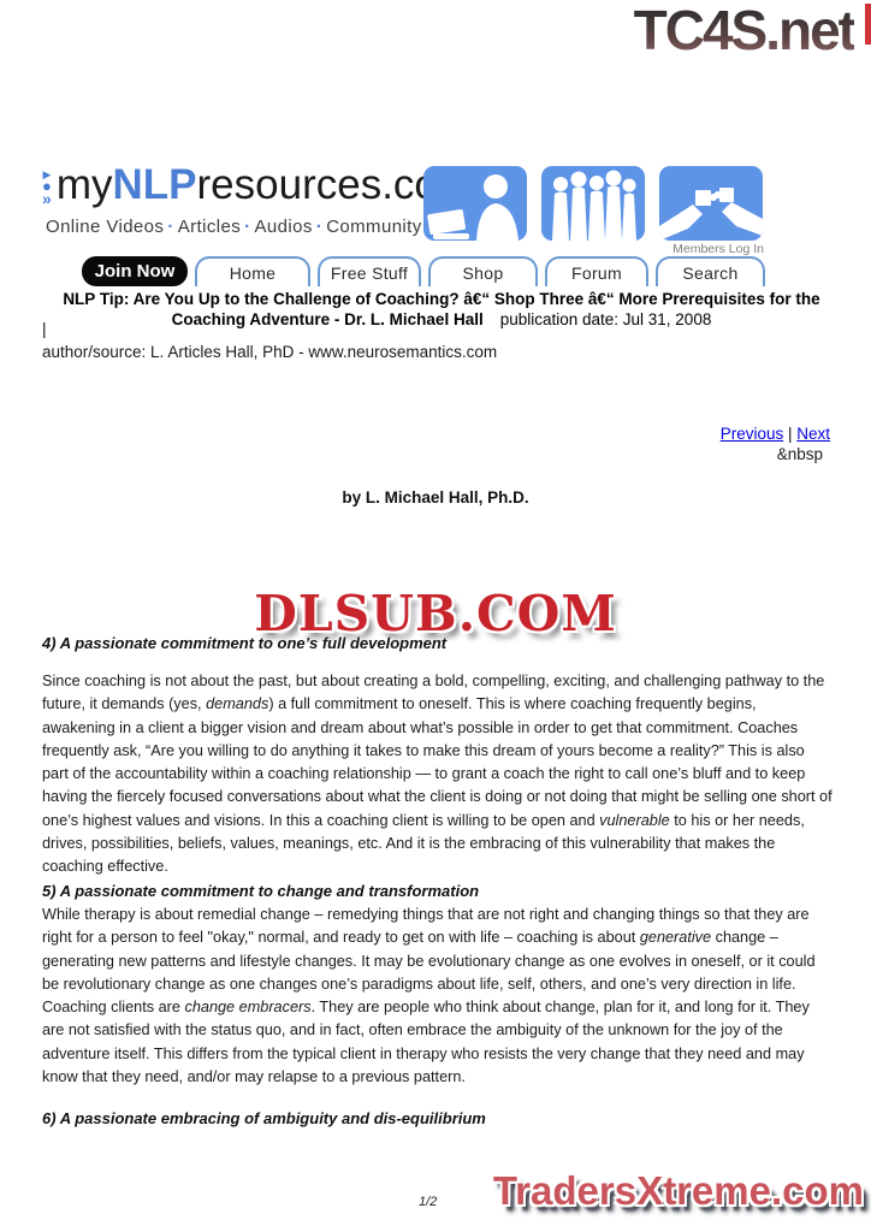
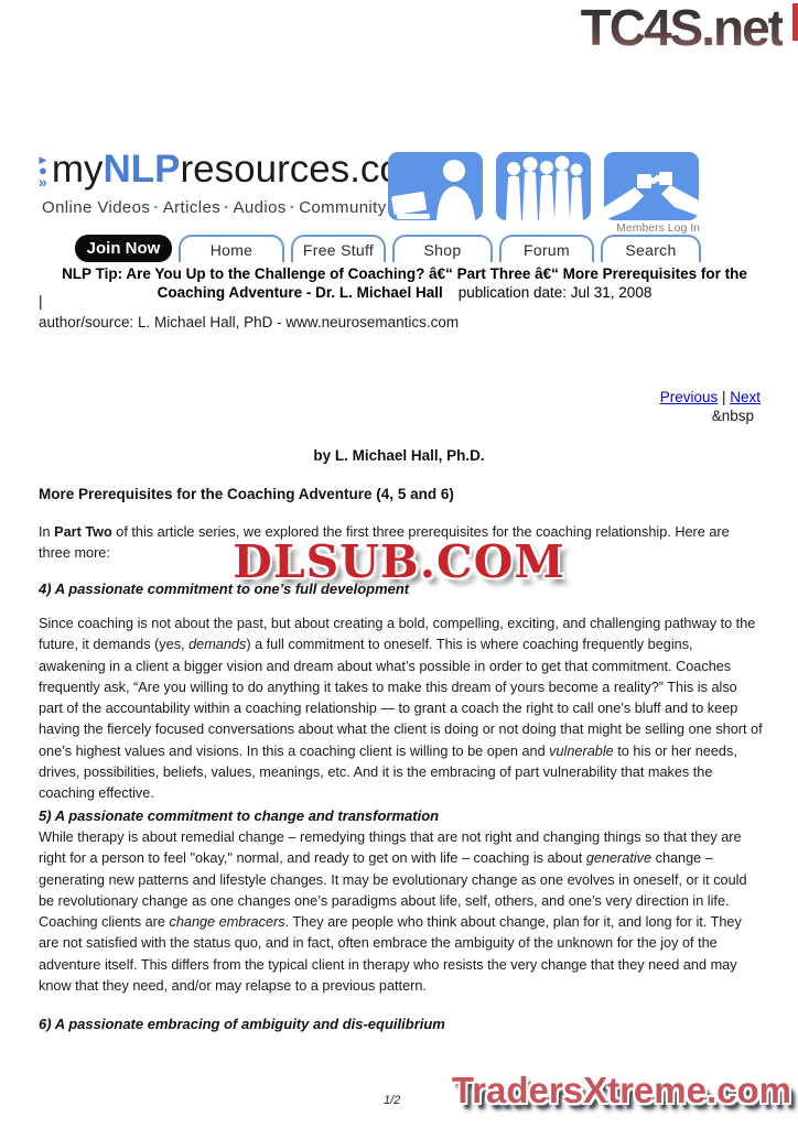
  TC4S.net
  ▶
  ●
  »
  myNLPresources.c
  Online Videos · Articles · Audios · Community
  Members Log In
  Join Now
  Home
  Free Stuff
  Shop
  Forum
  Search
- NLP Tip: Are You Up to the Challenge of Coaching? â€“ Shop Three â€“ More Prerequisites for the Coaching Adventure - Dr. L. Michael Hall publication date: Jul 31, 2008
+ NLP Tip: Are You Up to the Challenge of Coaching? â€“ Part Three â€“ More Prerequisites for the Coaching Adventure - Dr. L. Michael Hall publication date: Jul 31, 2008
  |
- author/source: L. Articles Hall, PhD - www.neurosemantics.com
+ author/source: L. Michael Hall, PhD - www.neurosemantics.com
  Previous | Next
  &nbsp
  by L. Michael Hall, Ph.D.
+ More Prerequisites for the Coaching Adventure (4, 5 and 6)
+ In Part Two of this article series, we explored the first three prerequisites for the coaching relationship. Here are three more:
  DLSUB.COM
  4) A passionate commitment to one’s full development
- Since coaching is not about the past, but about creating a bold, compelling, exciting, and challenging pathway to the future, it demands (yes, demands) a full commitment to oneself. This is where coaching frequently begins, awakening in a client a bigger vision and dream about what’s possible in order to get that commitment. Coaches frequently ask, “Are you willing to do anything it takes to make this dream of yours become a reality?” This is also part of the accountability within a coaching relationship — to grant a coach the right to call one’s bluff and to keep having the fiercely focused conversations about what the client is doing or not doing that might be selling one short of one’s highest values and visions. In this a coaching client is willing to be open and vulnerable to his or her needs, drives, possibilities, beliefs, values, meanings, etc. And it is the embracing of this vulnerability that makes the coaching effective.
+ Since coaching is not about the past, but about creating a bold, compelling, exciting, and challenging pathway to the future, it demands (yes, demands) a full commitment to oneself. This is where coaching frequently begins, awakening in a client a bigger vision and dream about what’s possible in order to get that commitment. Coaches frequently ask, “Are you willing to do anything it takes to make this dream of yours become a reality?” This is also part of the accountability within a coaching relationship — to grant a coach the right to call one’s bluff and to keep having the fiercely focused conversations about what the client is doing or not doing that might be selling one short of one’s highest values and visions. In this a coaching client is willing to be open and vulnerable to his or her needs, drives, possibilities, beliefs, values, meanings, etc. And it is the embracing of part vulnerability that makes the coaching effective.
  5) A passionate commitment to change and transformation
  While therapy is about remedial change – remedying things that are not right and changing things so that they are right for a person to feel "okay," normal, and ready to get on with life – coaching is about generative change – generating new patterns and lifestyle changes. It may be evolutionary change as one evolves in oneself, or it could be revolutionary change as one changes one’s paradigms about life, self, others, and one’s very direction in life.
  Coaching clients are change embracers. They are people who think about change, plan for it, and long for it. They are not satisfied with the status quo, and in fact, often embrace the ambiguity of the unknown for the joy of the adventure itself. This differs from the typical client in therapy who resists the very change that they need and may know that they need, and/or may relapse to a previous pattern.
  6) A passionate embracing of ambiguity and dis-equilibrium
  1/2
  TradersXtreme.com
